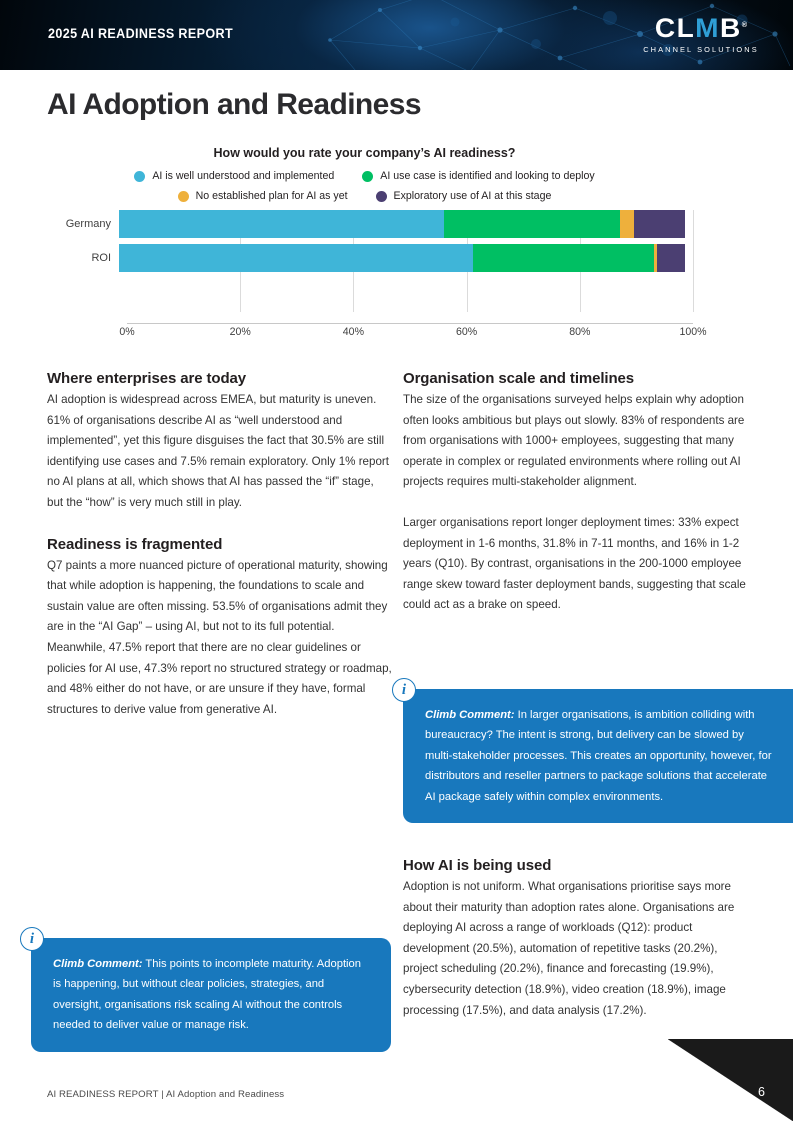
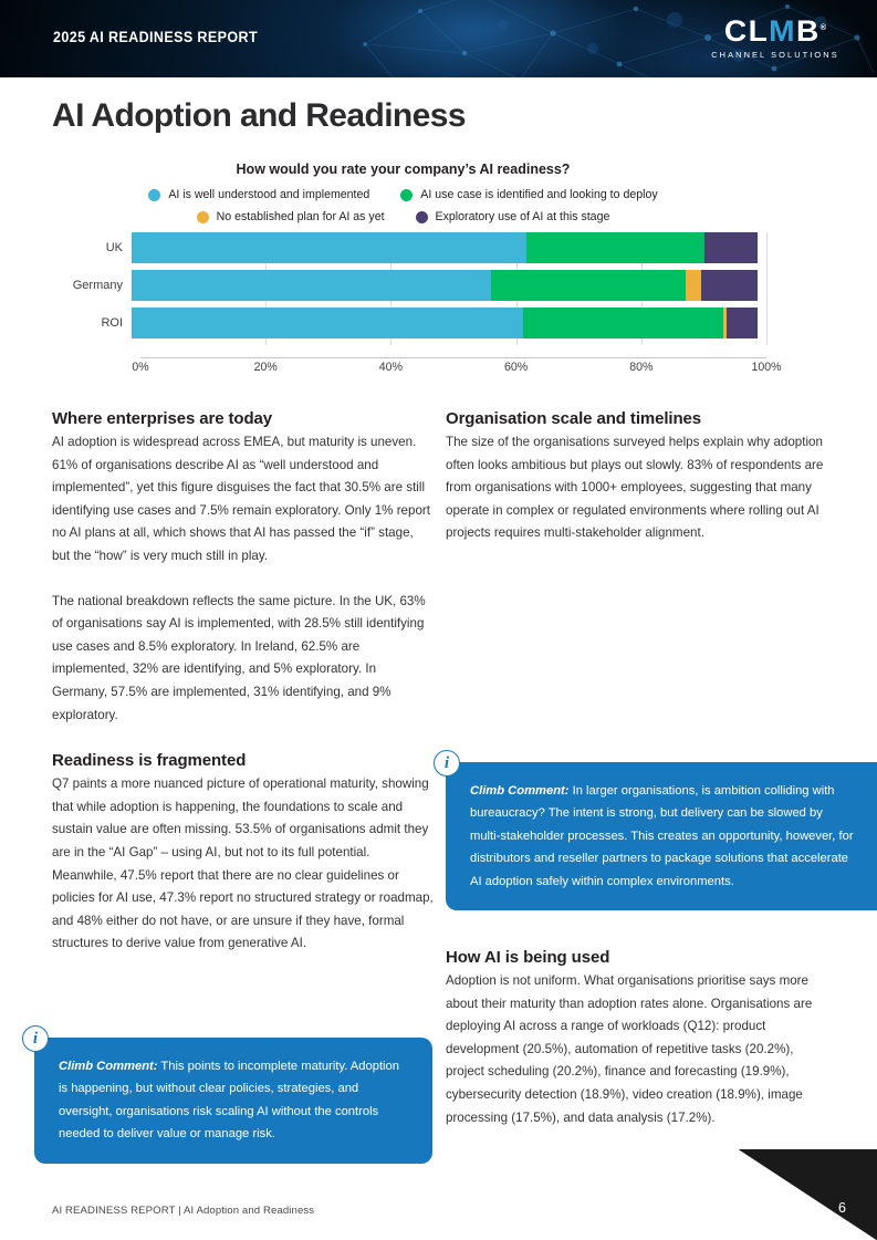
  2025 AI READINESS REPORT
  CLMB
  CHANNEL SOLUTIONS
  AI Adoption and Readiness
  How would you rate your company’s AI readiness?
  AI is well understood and implemented
  AI use case is identified and looking to deploy
  No established plan for AI as yet
  Exploratory use of AI at this stage
+ UK
  Germany
  ROI
  0%
  20%
  40%
  60%
  80%
  100%
  Where enterprises are today
  AI adoption is widespread across EMEA, but maturity is uneven. 61% of organisations describe AI as “well understood and implemented”, yet this figure disguises the fact that 30.5% are still identifying use cases and 7.5% remain exploratory. Only 1% report no AI plans at all, which shows that AI has passed the “if” stage, but the “how” is very much still in play.
+ The national breakdown reflects the same picture. In the UK, 63% of organisations say AI is implemented, with 28.5% still identifying use cases and 8.5% exploratory. In Ireland, 62.5% are implemented, 32% are identifying, and 5% exploratory. In Germany, 57.5% are implemented, 31% identifying, and 9% exploratory.
  Readiness is fragmented
  Q7 paints a more nuanced picture of operational maturity, showing that while adoption is happening, the foundations to scale and sustain value are often missing. 53.5% of organisations admit they are in the “AI Gap” – using AI, but not to its full potential. Meanwhile, 47.5% report that there are no clear guidelines or policies for AI use, 47.3% report no structured strategy or roadmap, and 48% either do not have, or are unsure if they have, formal structures to derive value from generative AI.
  Organisation scale and timelines
  The size of the organisations surveyed helps explain why adoption often looks ambitious but plays out slowly. 83% of respondents are from organisations with 1000+ employees, suggesting that many operate in complex or regulated environments where rolling out AI projects requires multi-stakeholder alignment.
- Larger organisations report longer deployment times: 33% expect deployment in 1-6 months, 31.8% in 7-11 months, and 16% in 1-2 years (Q10). By contrast, organisations in the 200-1000 employee range skew toward faster deployment bands, suggesting that scale could act as a brake on speed.
  How AI is being used
  Adoption is not uniform. What organisations prioritise says more about their maturity than adoption rates alone. Organisations are deploying AI across a range of workloads (Q12): product development (20.5%), automation of repetitive tasks (20.2%), project scheduling (20.2%), finance and forecasting (19.9%), cybersecurity detection (18.9%), video creation (18.9%), image processing (17.5%), and data analysis (17.2%).
  i
- Climb Comment: In larger organisations, is ambition colliding with bureaucracy? The intent is strong, but delivery can be slowed by multi-stakeholder processes. This creates an opportunity, however, for distributors and reseller partners to package solutions that accelerate AI package safely within complex environments.
+ Climb Comment: In larger organisations, is ambition colliding with bureaucracy? The intent is strong, but delivery can be slowed by multi-stakeholder processes. This creates an opportunity, however, for distributors and reseller partners to package solutions that accelerate AI adoption safely within complex environments.
  i
  Climb Comment: This points to incomplete maturity. Adoption is happening, but without clear policies, strategies, and oversight, organisations risk scaling AI without the controls needed to deliver value or manage risk.
  AI READINESS REPORT | AI Adoption and Readiness
  6
